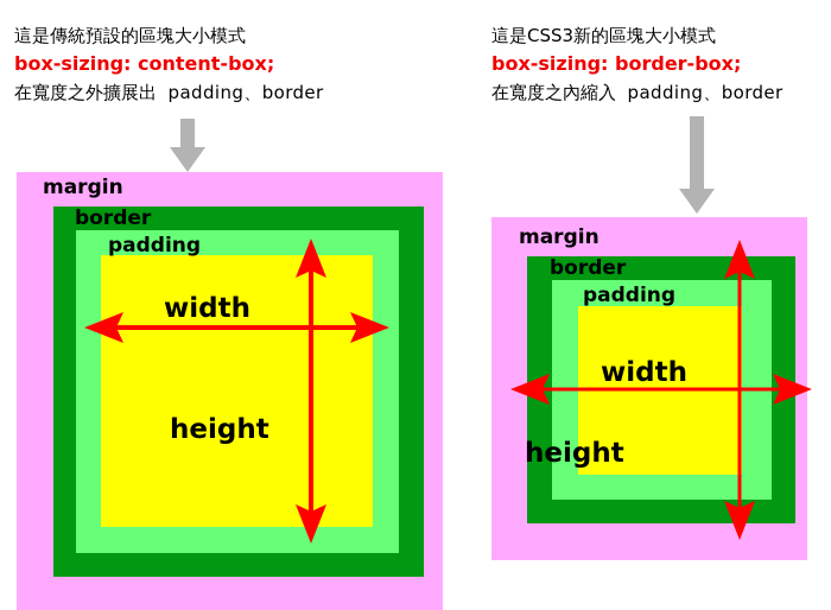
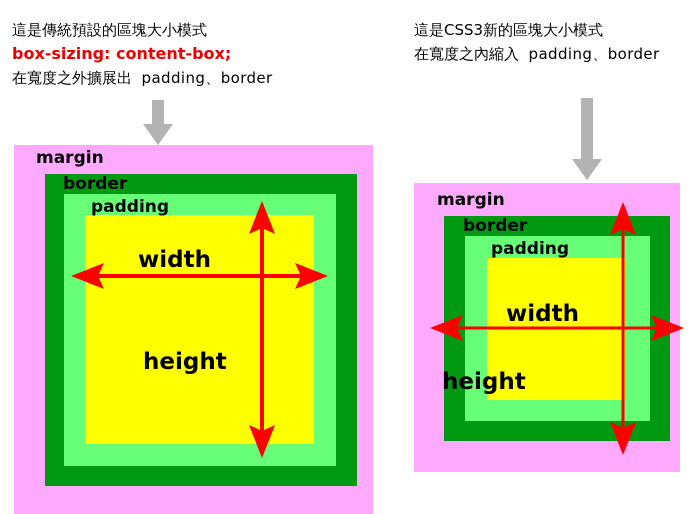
  這是傳統預設的區塊大小模式
  box-sizing: content-box;
  在寬度之外擴展出 padding、border
  這是CSS3新的區塊大小模式
- box-sizing: border-box;
  在寬度之內縮入 padding、border
  margin
  border
  padding
  width
  height
  margin
  border
  padding
  width
  height
